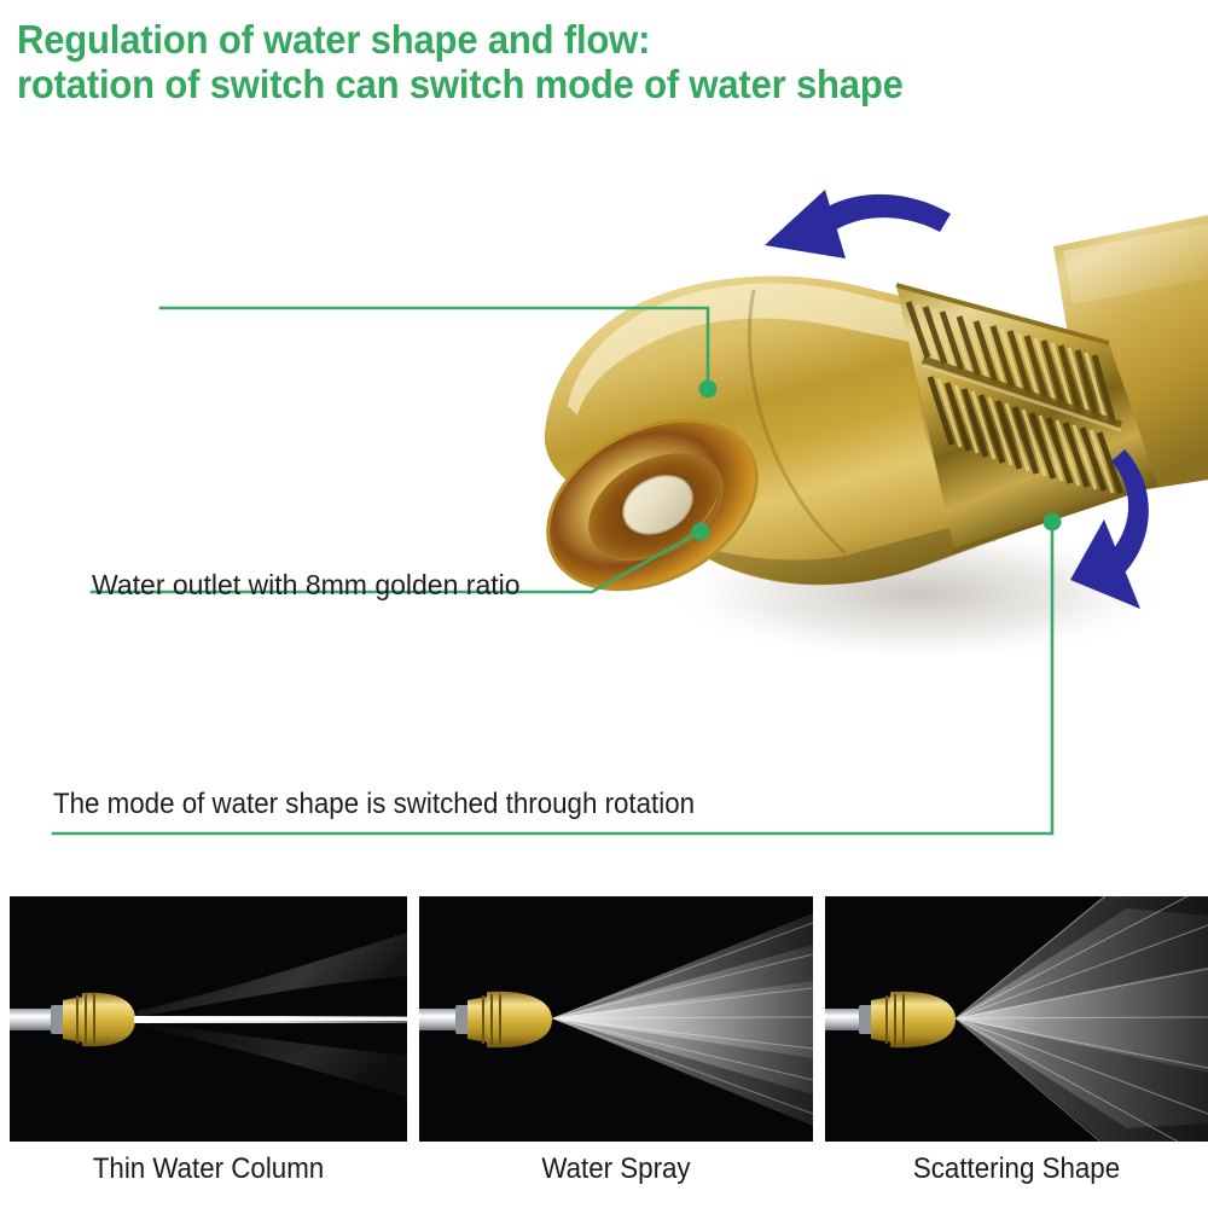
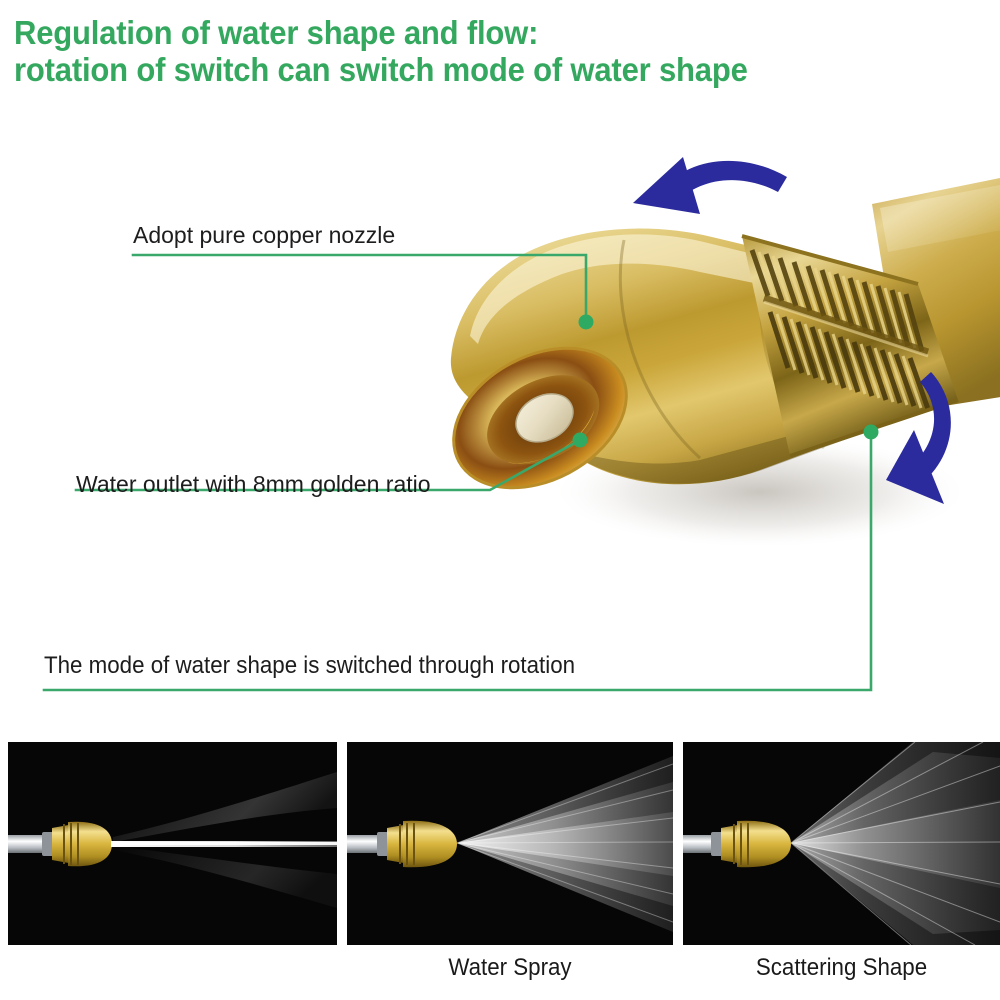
  Regulation of water shape and flow:
  rotation of switch can switch mode of water shape
+ Adopt pure copper nozzle
  Water outlet with 8mm golden ratio
  The mode of water shape is switched through rotation
- Thin Water Column
  Water Spray
  Scattering Shape
